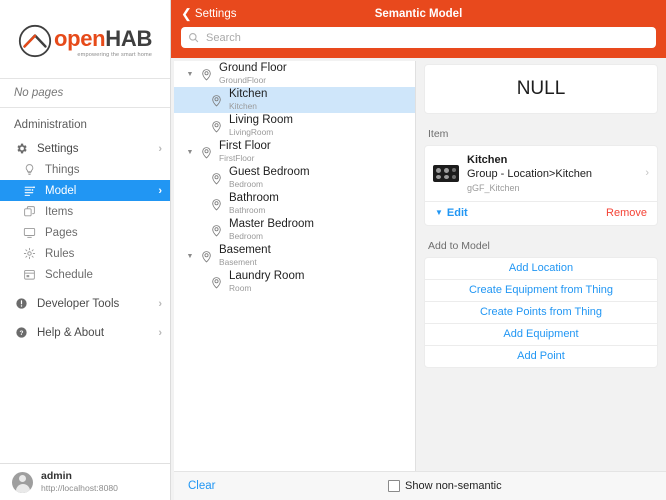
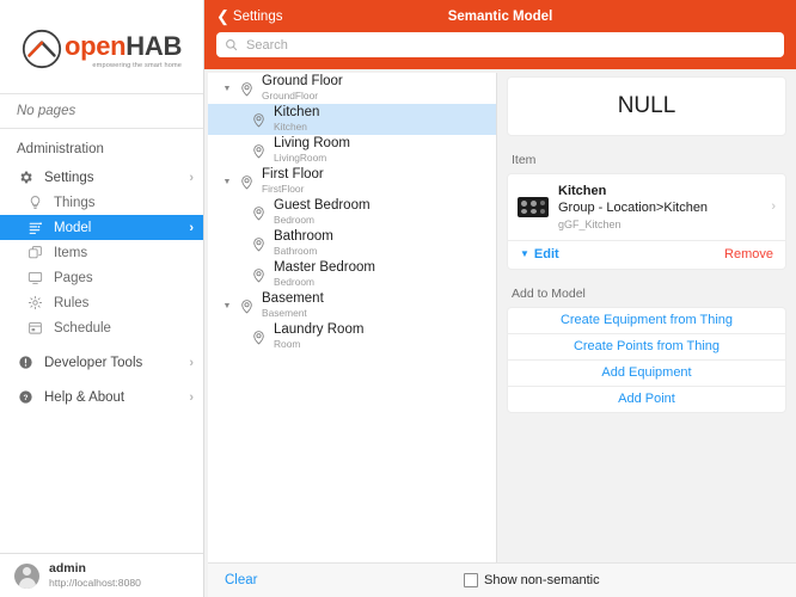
  openHAB
  No pages
  Administration
  Settings
  ›
  Things
  Model
  ›
  Items
  Pages
  Rules
  Schedule
  Developer Tools
  ›
  Help & About
  ›
  admin
  http://localhost:8080
  ❮
  Settings
  Semantic Model
  Search
  Ground Floor
  GroundFloor
  Kitchen
  Kitchen
  Living Room
  LivingRoom
  First Floor
  FirstFloor
  Guest Bedroom
  Bedroom
  Bathroom
  Bathroom
  Master Bedroom
  Bedroom
  Basement
  Basement
  Laundry Room
  Room
  NULL
  Item
  Kitchen
  Group - Location>Kitchen
  gGF_Kitchen
  ›
  ▼
  Edit
  Remove
  Add to Model
- Add Location
  Create Equipment from Thing
  Create Points from Thing
  Add Equipment
  Add Point
  Clear
  Show non-semantic
